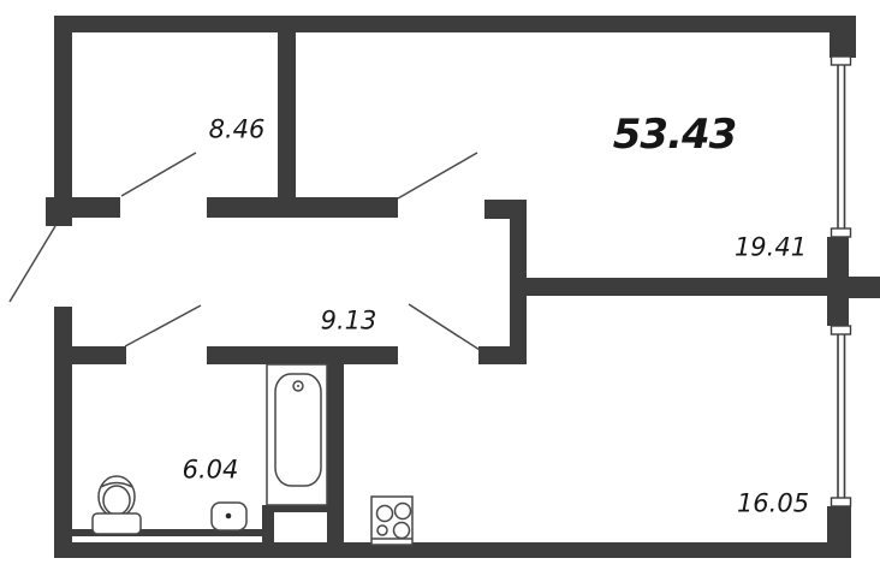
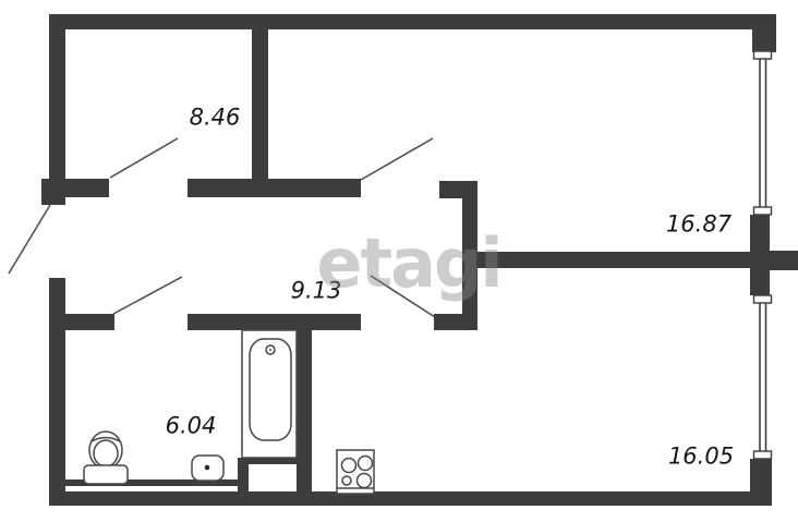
- 53.43
  8.46
- 19.41
+ 16.87
  9.13
  6.04
  16.05
+ etagi
